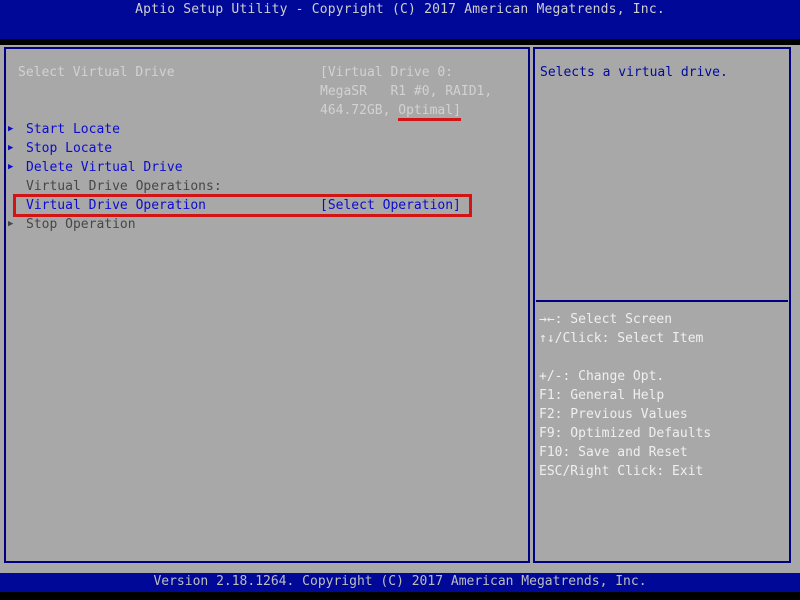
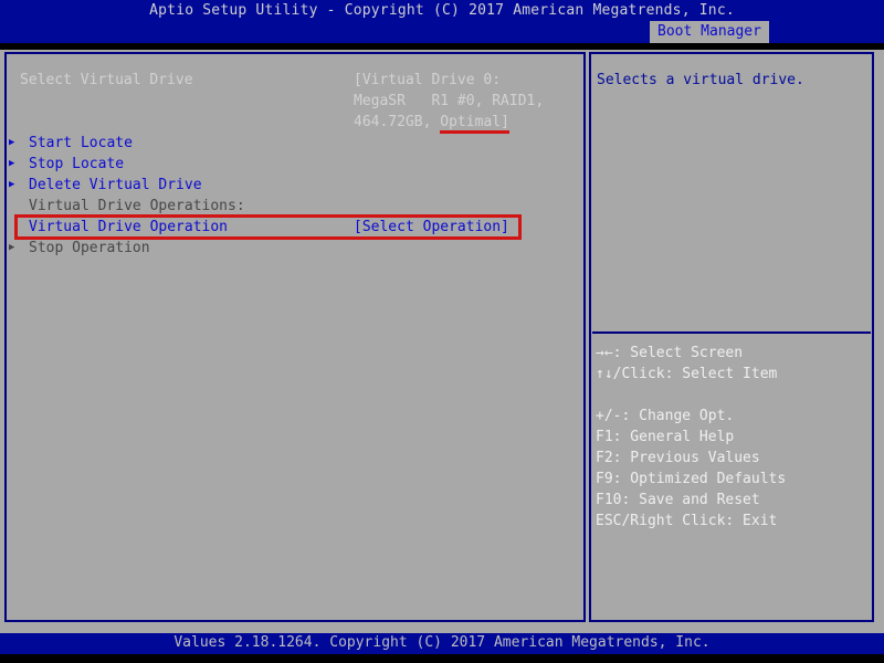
  Aptio Setup Utility - Copyright (C) 2017 American Megatrends, Inc.
+ Boot Manager
  Select Virtual Drive
  [Virtual Drive 0:
  MegaSR R1 #0, RAID1,
  464.72GB, Optimal]
  ▶
  Start Locate
  ▶
  Stop Locate
  ▶
  Delete Virtual Drive
  Virtual Drive Operations:
  Virtual Drive Operation
  [Select Operation]
  ▶
  Stop Operation
  Selects a virtual drive.
  →←: Select Screen
  ↑↓/Click: Select Item
  +/-: Change Opt.
  F1: General Help
  F2: Previous Values
  F9: Optimized Defaults
  F10: Save and Reset
  ESC/Right Click: Exit
- Version 2.18.1264. Copyright (C) 2017 American Megatrends, Inc.
+ Values 2.18.1264. Copyright (C) 2017 American Megatrends, Inc.
